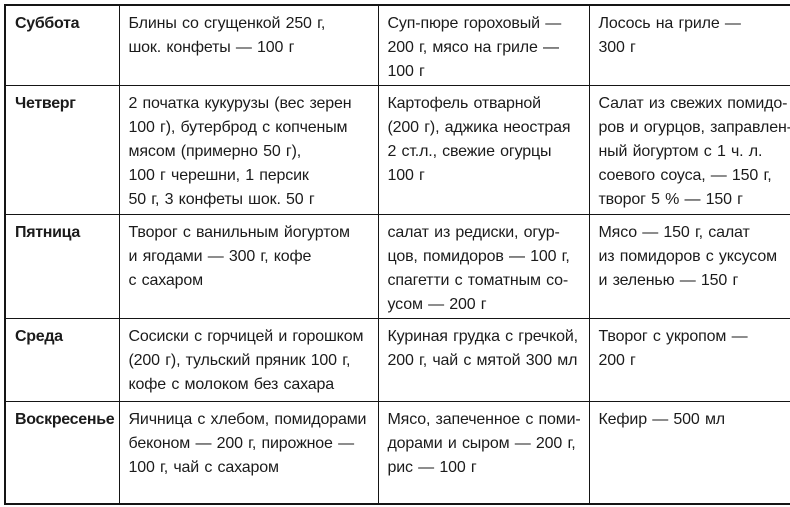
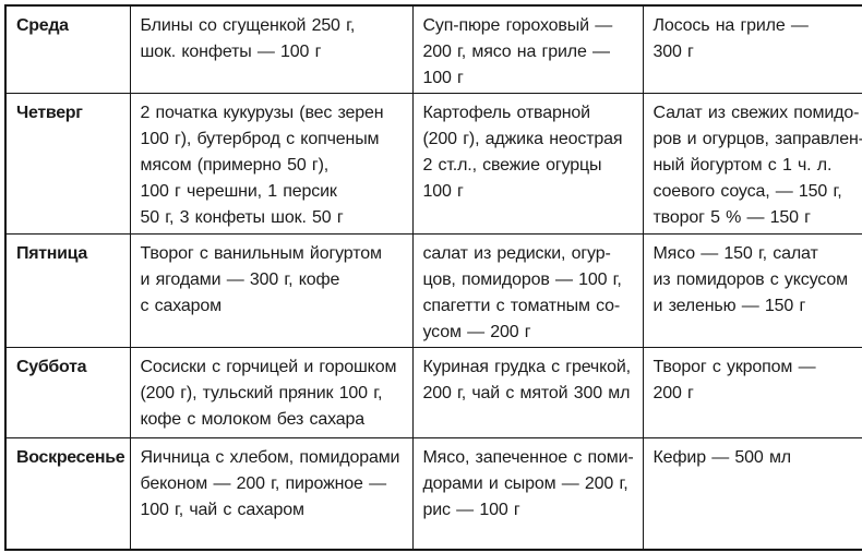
- Суббота	Блины со сгущенкой 250 г, шок. конфеты — 100 г	Суп-пюре гороховый — 200 г, мясо на гриле — 100 г	Лосось на гриле — 300 г
+ Среда	Блины со сгущенкой 250 г, шок. конфеты — 100 г	Суп-пюре гороховый — 200 г, мясо на гриле — 100 г	Лосось на гриле — 300 г
  Четверг	2 початка кукурузы (вес зерен 100 г), бутерброд с копченым мясом (примерно 50 г), 100 г черешни, 1 персик 50 г, 3 конфеты шок. 50 г	Картофель отварной (200 г), аджика неострая 2 ст.л., свежие огурцы 100 г	Салат из свежих помидо- ров и огурцов, заправлен- ный йогуртом с 1 ч. л. соевого соуса, — 150 г, творог 5 % — 150 г
  Пятница	Творог с ванильным йогуртом и ягодами — 300 г, кофе с сахаром	салат из редиски, огур- цов, помидоров — 100 г, спагетти с томатным со- усом — 200 г	Мясо — 150 г, салат из помидоров с уксусом и зеленью — 150 г
- Среда	Сосиски с горчицей и горошком (200 г), тульский пряник 100 г, кофе с молоком без сахара	Куриная грудка с гречкой, 200 г, чай с мятой 300 мл	Творог с укропом — 200 г
+ Суббота	Сосиски с горчицей и горошком (200 г), тульский пряник 100 г, кофе с молоком без сахара	Куриная грудка с гречкой, 200 г, чай с мятой 300 мл	Творог с укропом — 200 г
  Воскресенье	Яичница с хлебом, помидорами беконом — 200 г, пирожное — 100 г, чай с сахаром	Мясо, запеченное с поми- дорами и сыром — 200 г, рис — 100 г	Кефир — 500 мл
